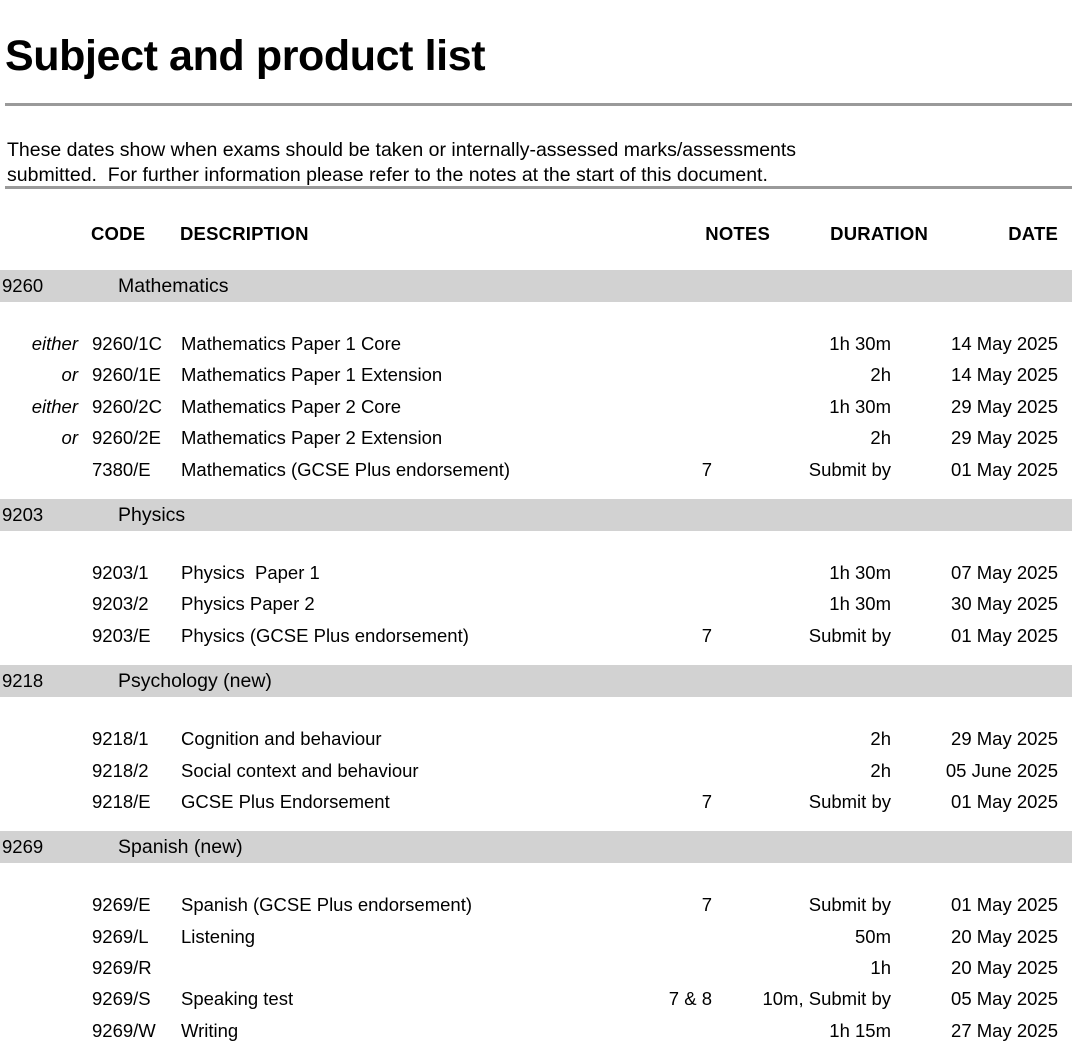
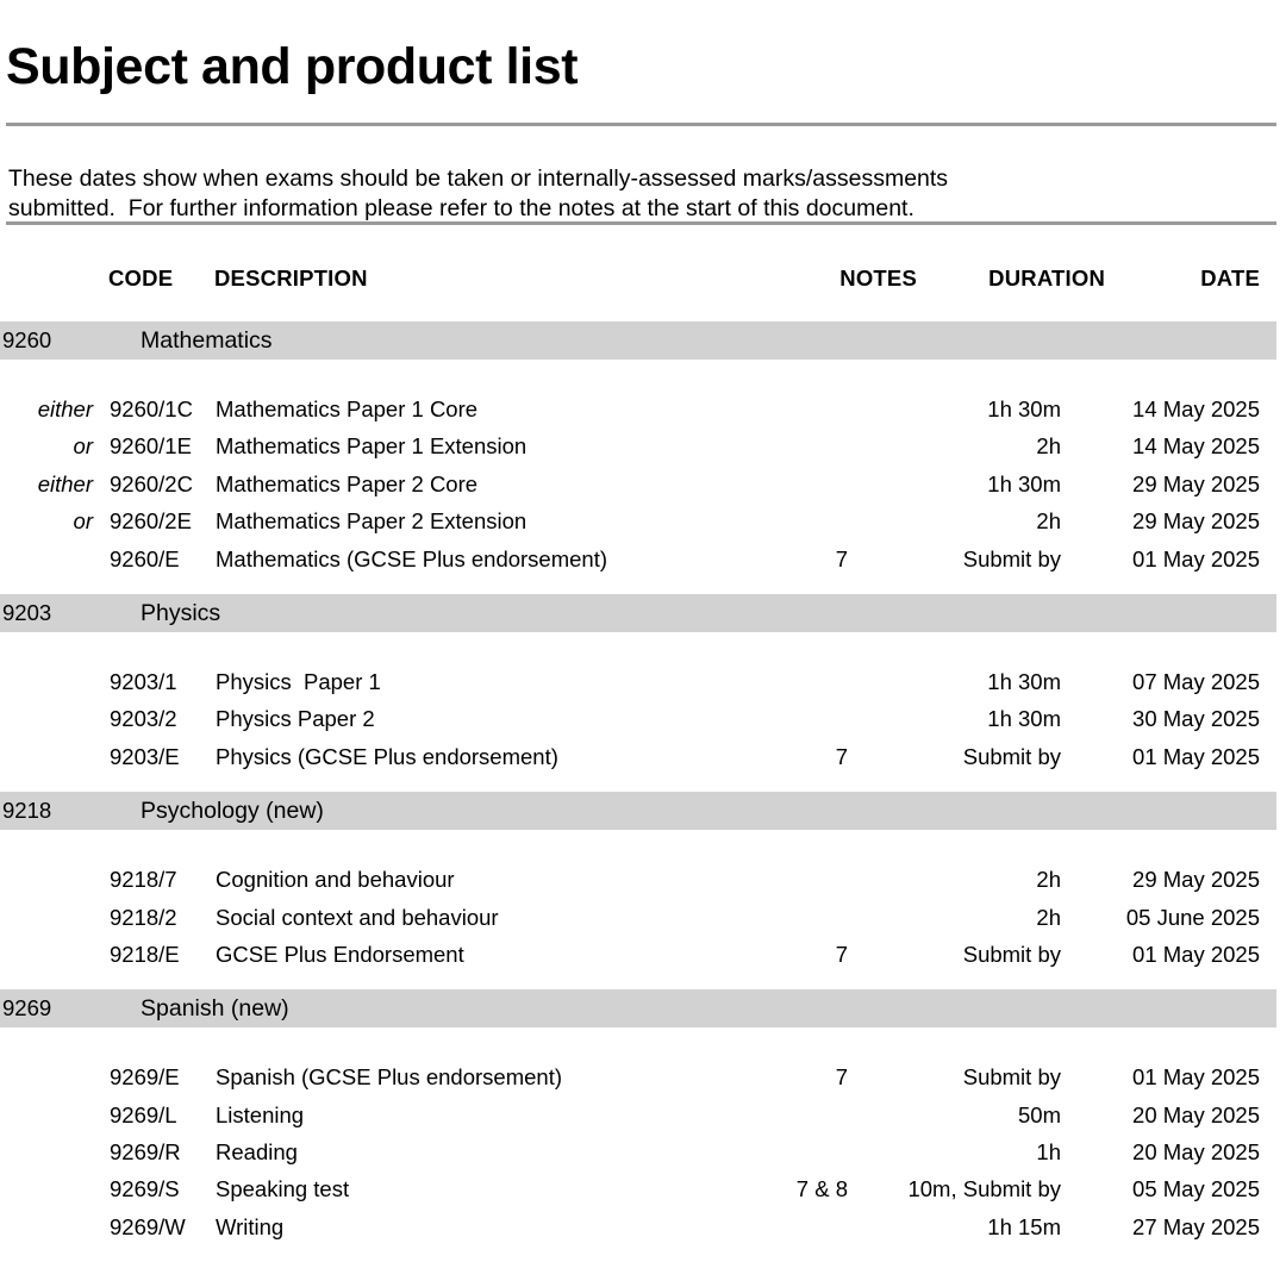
  Subject and product list
  These dates show when exams should be taken or internally-assessed marks/assessments
  submitted. For further information please refer to the notes at the start of this document.
  CODE
  DESCRIPTION
  NOTES
  DURATION
  DATE
  9260
  Mathematics
  either
  9260/1C
  Mathematics Paper 1 Core
  1h 30m
  14 May 2025
  or
  9260/1E
  Mathematics Paper 1 Extension
  2h
  14 May 2025
  either
  9260/2C
  Mathematics Paper 2 Core
  1h 30m
  29 May 2025
  or
  9260/2E
  Mathematics Paper 2 Extension
  2h
  29 May 2025
- 7380/E
+ 9260/E
  Mathematics (GCSE Plus endorsement)
  7
  Submit by
  01 May 2025
  9203
  Physics
  9203/1
  Physics Paper 1
  1h 30m
  07 May 2025
  9203/2
  Physics Paper 2
  1h 30m
  30 May 2025
  9203/E
  Physics (GCSE Plus endorsement)
  7
  Submit by
  01 May 2025
  9218
  Psychology (new)
- 9218/1
+ 9218/7
  Cognition and behaviour
  2h
  29 May 2025
  9218/2
  Social context and behaviour
  2h
  05 June 2025
  9218/E
  GCSE Plus Endorsement
  7
  Submit by
  01 May 2025
  9269
  Spanish (new)
  9269/E
  Spanish (GCSE Plus endorsement)
  7
  Submit by
  01 May 2025
  9269/L
  Listening
  50m
  20 May 2025
  9269/R
+ Reading
  1h
  20 May 2025
  9269/S
  Speaking test
  7 & 8
  10m, Submit by
  05 May 2025
  9269/W
  Writing
  1h 15m
  27 May 2025
